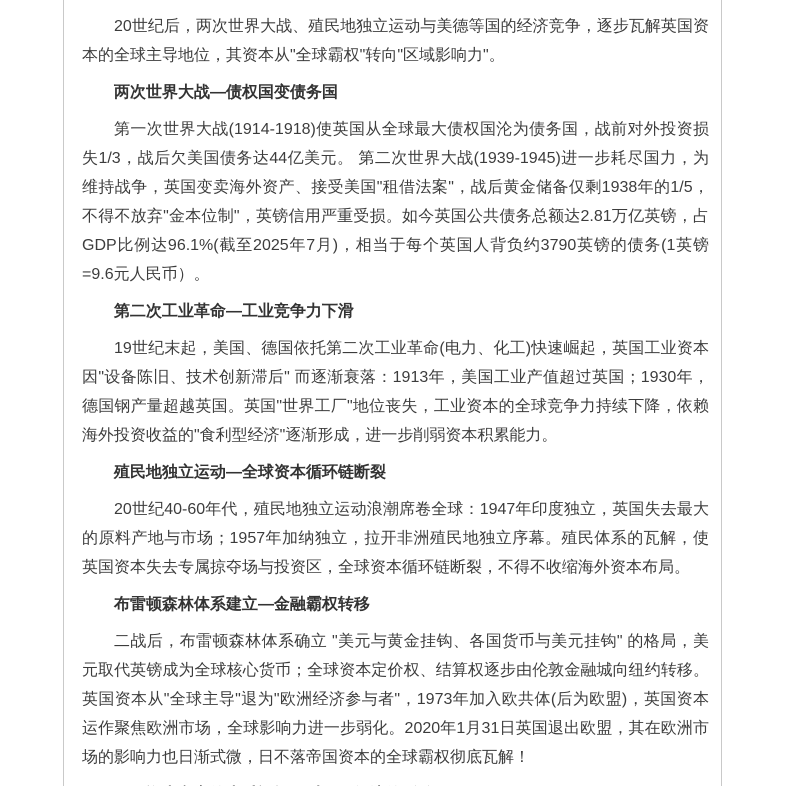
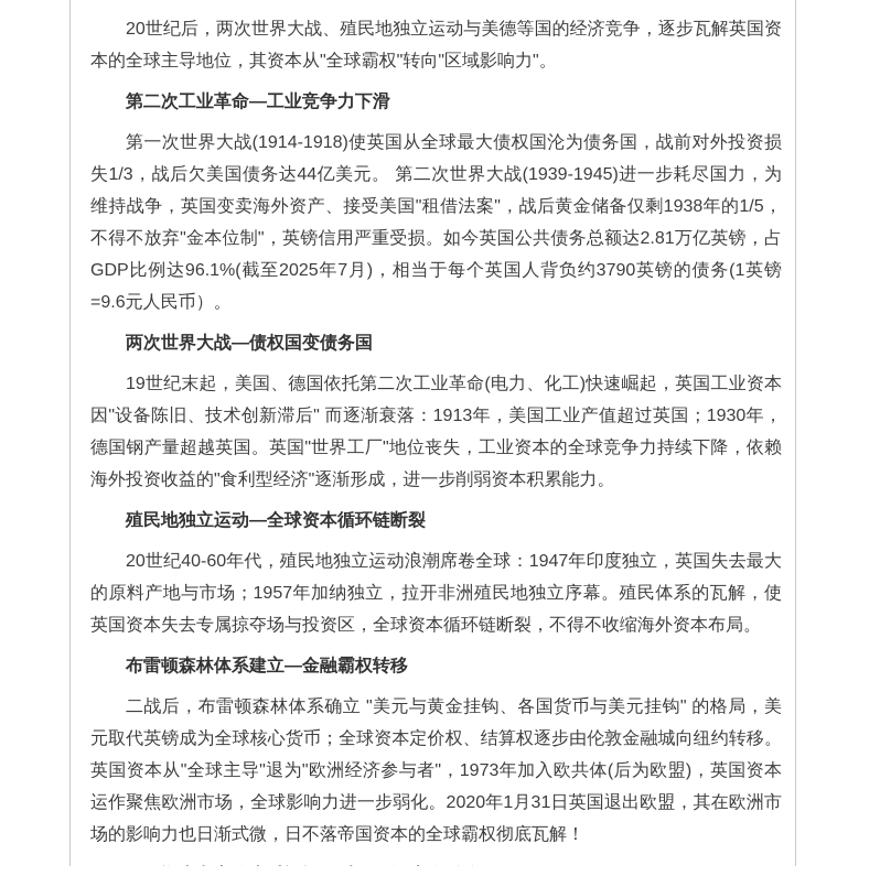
  20世纪后，两次世界大战、殖民地独立运动与美德等国的经济竞争，逐步瓦解英国资本的全球主导地位，其资本从"全球霸权"转向"区域影响力"。
- 两次世界大战—债权国变债务国
+ 第二次工业革命—工业竞争力下滑
  第一次世界大战(1914-1918)使英国从全球最大债权国沦为债务国，战前对外投资损失1/3，战后欠美国债务达44亿美元。 第二次世界大战(1939-1945)进一步耗尽国力，为维持战争，英国变卖海外资产、接受美国"租借法案"，战后黄金储备仅剩1938年的1/5，不得不放弃"金本位制"，英镑信用严重受损。如今英国公共债务总额达2.81万亿英镑，占GDP比例达96.1%(截至2025年7月)，相当于每个英国人背负约3790英镑的债务(1英镑=9.6元人民币）。
- 第二次工业革命—工业竞争力下滑
+ 两次世界大战—债权国变债务国
  19世纪末起，美国、德国依托第二次工业革命(电力、化工)快速崛起，英国工业资本因"设备陈旧、技术创新滞后" 而逐渐衰落：1913年，美国工业产值超过英国；1930年，德国钢产量超越英国。英国"世界工厂"地位丧失，工业资本的全球竞争力持续下降，依赖海外投资收益的"食利型经济"逐渐形成，进一步削弱资本积累能力。
  殖民地独立运动—全球资本循环链断裂
  20世纪40-60年代，殖民地独立运动浪潮席卷全球：1947年印度独立，英国失去最大的原料产地与市场；1957年加纳独立，拉开非洲殖民地独立序幕。殖民体系的瓦解，使英国资本失去专属掠夺场与投资区，全球资本循环链断裂，不得不收缩海外资本布局。
  布雷顿森林体系建立—金融霸权转移
  二战后，布雷顿森林体系确立 "美元与黄金挂钩、各国货币与美元挂钩" 的格局，美元取代英镑成为全球核心货币；全球资本定价权、结算权逐步由伦敦金融城向纽约转移。英国资本从"全球主导"退为"欧洲经济参与者"，1973年加入欧共体(后为欧盟)，英国资本运作聚焦欧洲市场，全球影响力进一步弱化。2020年1月31日英国退出欧盟，其在欧洲市场的影响力也日渐式微，日不落帝国资本的全球霸权彻底瓦解！
